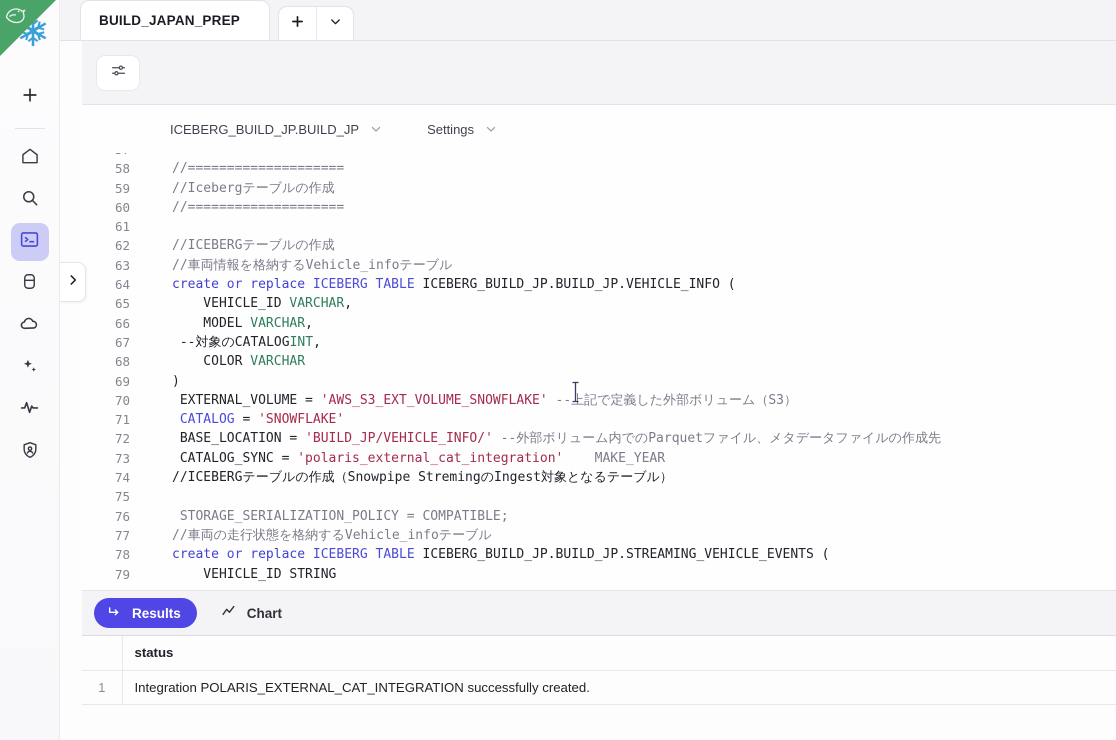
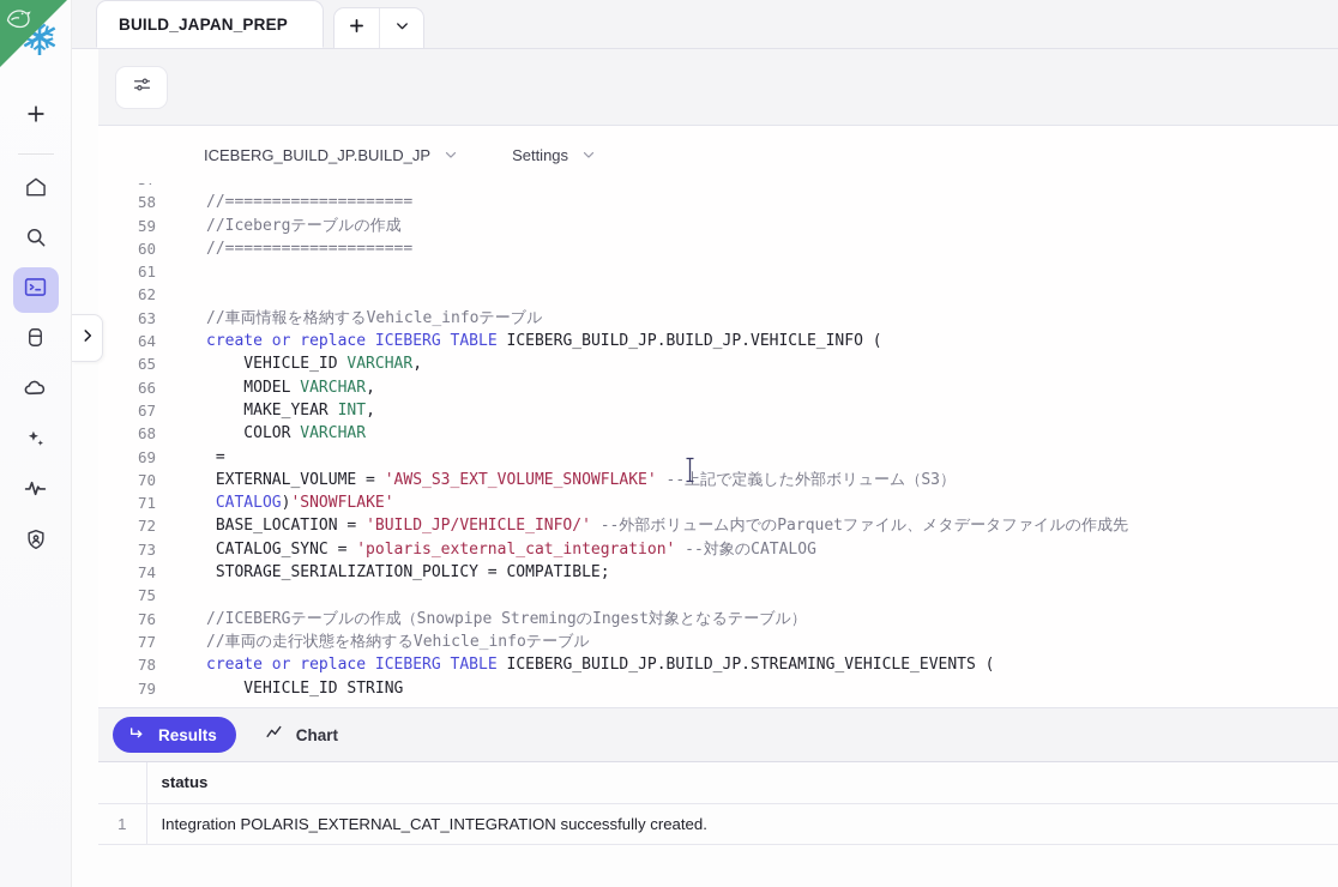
  BUILD_JAPAN_PREP
  ICEBERG_BUILD_JP.BUILD_JP
  Settings
  58
  //====================
  59
  //Icebergテーブルの作成
  60
  //====================
  61
  62
- //ICEBERGテーブルの作成
  63
  //車両情報を格納するVehicle_infoテーブル
  64
  create or replace ICEBERG TABLE ICEBERG_BUILD_JP.BUILD_JP.VEHICLE_INFO (
  65
  VEHICLE_ID VARCHAR,
  66
  MODEL VARCHAR,
  67
- --対象のCATALOGINT,
+ MAKE_YEAR INT,
  68
  COLOR VARCHAR
  69
- )
+ =
  70
  EXTERNAL_VOLUME = 'AWS_S3_EXT_VOLUME_SNOWFLAKE' --上記で定義した外部ボリューム（S3）
  71
- CATALOG = 'SNOWFLAKE'
+ CATALOG)'SNOWFLAKE'
  72
  BASE_LOCATION = 'BUILD_JP/VEHICLE_INFO/' --外部ボリューム内でのParquetファイル、メタデータファイルの作成先
  73
- CATALOG_SYNC = 'polaris_external_cat_integration' MAKE_YEAR
+ CATALOG_SYNC = 'polaris_external_cat_integration' --対象のCATALOG
  74
- //ICEBERGテーブルの作成（Snowpipe StremingのIngest対象となるテーブル）
+ STORAGE_SERIALIZATION_POLICY = COMPATIBLE;
  75
  76
- STORAGE_SERIALIZATION_POLICY = COMPATIBLE;
+ //ICEBERGテーブルの作成（Snowpipe StremingのIngest対象となるテーブル）
  77
  //車両の走行状態を格納するVehicle_infoテーブル
  78
  create or replace ICEBERG TABLE ICEBERG_BUILD_JP.BUILD_JP.STREAMING_VEHICLE_EVENTS (
  79
  VEHICLE_ID STRING
  Results
  Chart
  	status
  1	Integration POLARIS_EXTERNAL_CAT_INTEGRATION successfully created.
